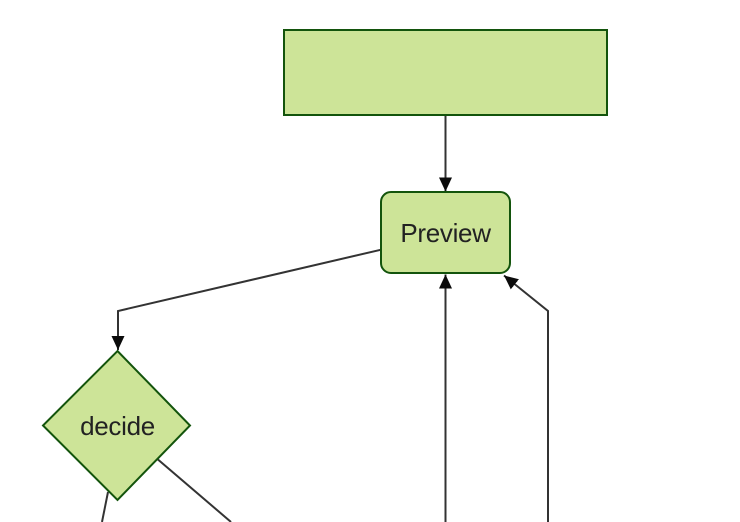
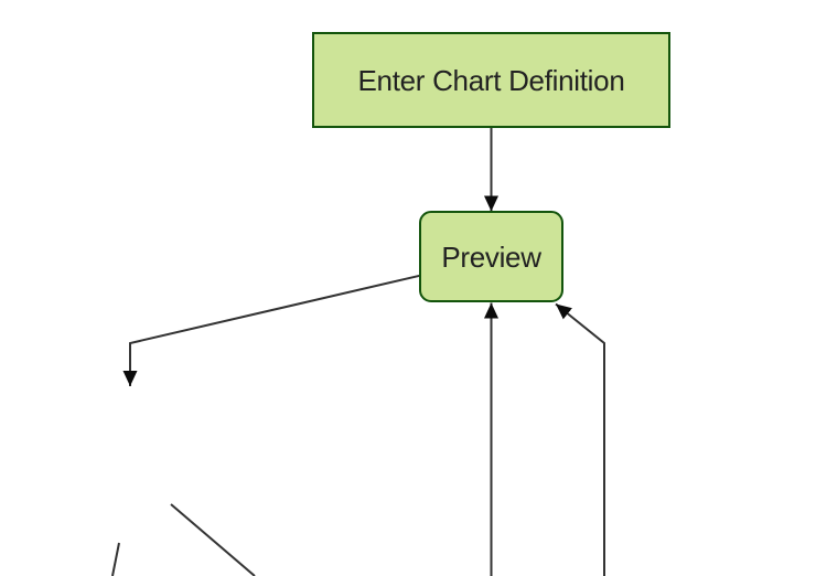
+ Enter Chart Definition
  Preview
- decide
